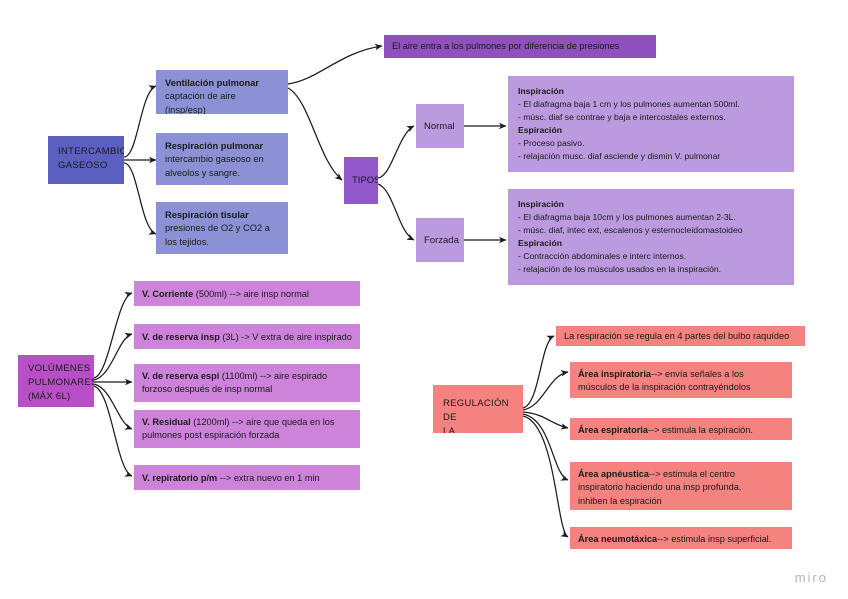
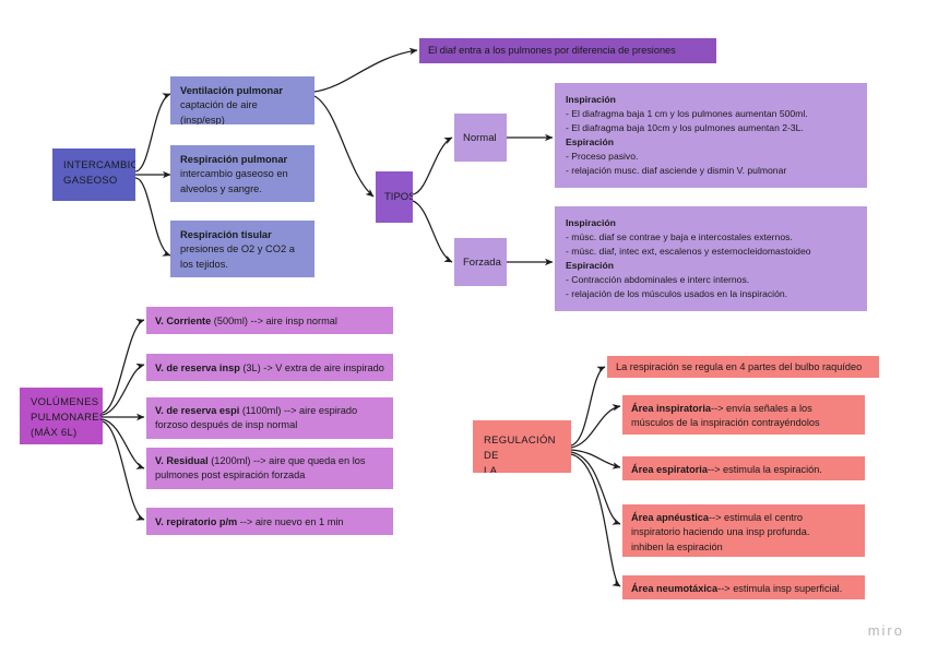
  INTERCAMBIO
  GASEOSO
  Ventilación pulmonar
  captación de aire (insp/esp)
  Respiración pulmonar
  intercambio gaseoso en
  alveolos y sangre.
  Respiración tisular
  presiones de O2 y CO2 a
  los tejidos.
- El aire entra a los pulmones por diferencia de presiones
+ El diaf entra a los pulmones por diferencia de presiones
  TIPOS
  Normal
  Forzada
  Inspiración
  - El diafragma baja 1 cm y los pulmones aumentan 500ml.
- - músc. diaf se contrae y baja e intercostales externos.
+ - El diafragma baja 10cm y los pulmones aumentan 2-3L.
  Espiración
  - Proceso pasivo.
  - relajación musc. diaf asciende y dismin V. pulmonar
  Inspiración
- - El diafragma baja 10cm y los pulmones aumentan 2-3L.
+ - músc. diaf se contrae y baja e intercostales externos.
  - músc. diaf, intec ext, escalenos y esternocleidomastoideo
  Espiración
  - Contracción abdominales e interc internos.
  - relajación de los músculos usados en la inspiración.
  VOLÚMENES
  PULMONARE
  (MÁX 6L)
  V. Corriente (500ml) --> aire insp normal
  V. de reserva insp (3L) -> V extra de aire inspirado
  V. de reserva espi (1100ml) --> aire espirado
  forzoso después de insp normal
  V. Residual (1200ml) --> aire que queda en los
  pulmones post espiración forzada
- V. repiratorio p/m --> extra nuevo en 1 min
+ V. repiratorio p/m --> aire nuevo en 1 min
  REGULACIÓN DE
  La respiración se regula en 4 partes del bulbo raquídeo
  Área inspiratoria--> envía señales a los
  músculos de la inspiración contrayéndolos
  Área espiratoria--> estimula la espiración.
  Área apnéustica--> estimula el centro
  inspiratorio haciendo una insp profunda.
  inhiben la espiración
  Área neumotáxica--> estimula insp superficial.
  miro
